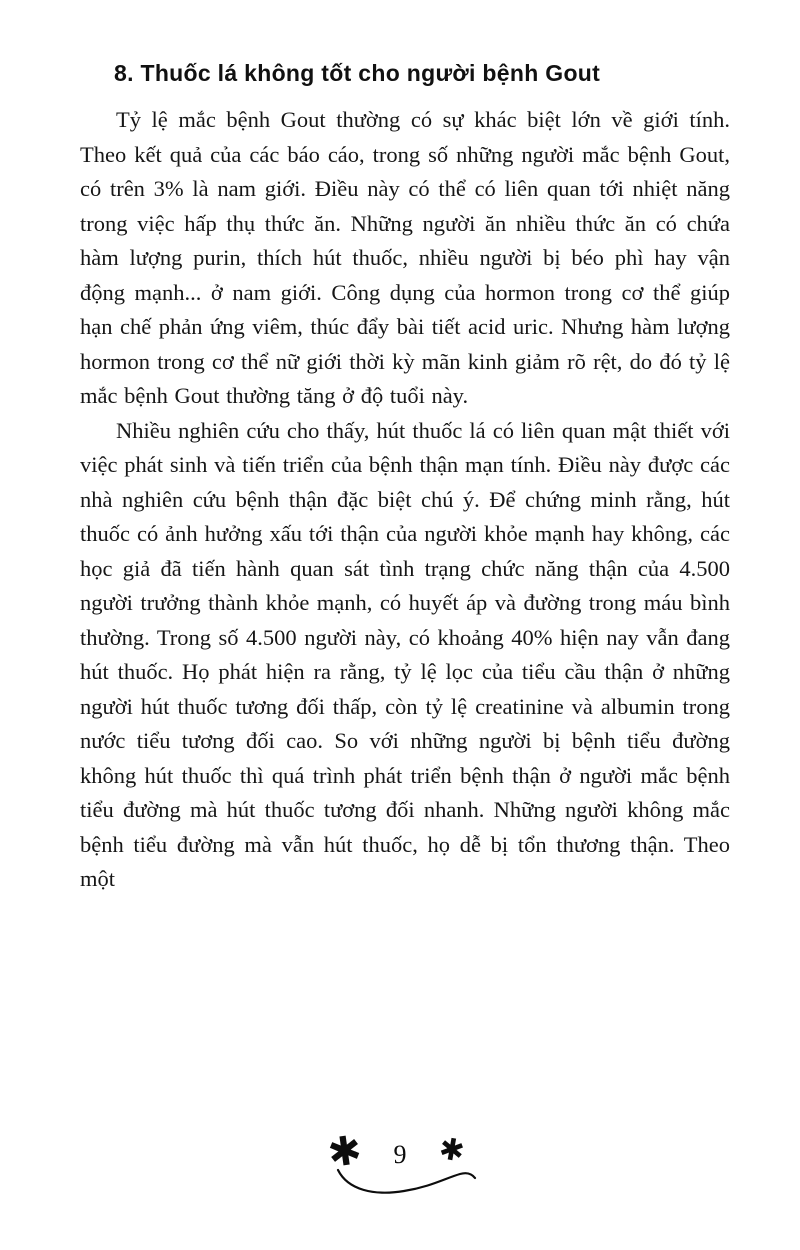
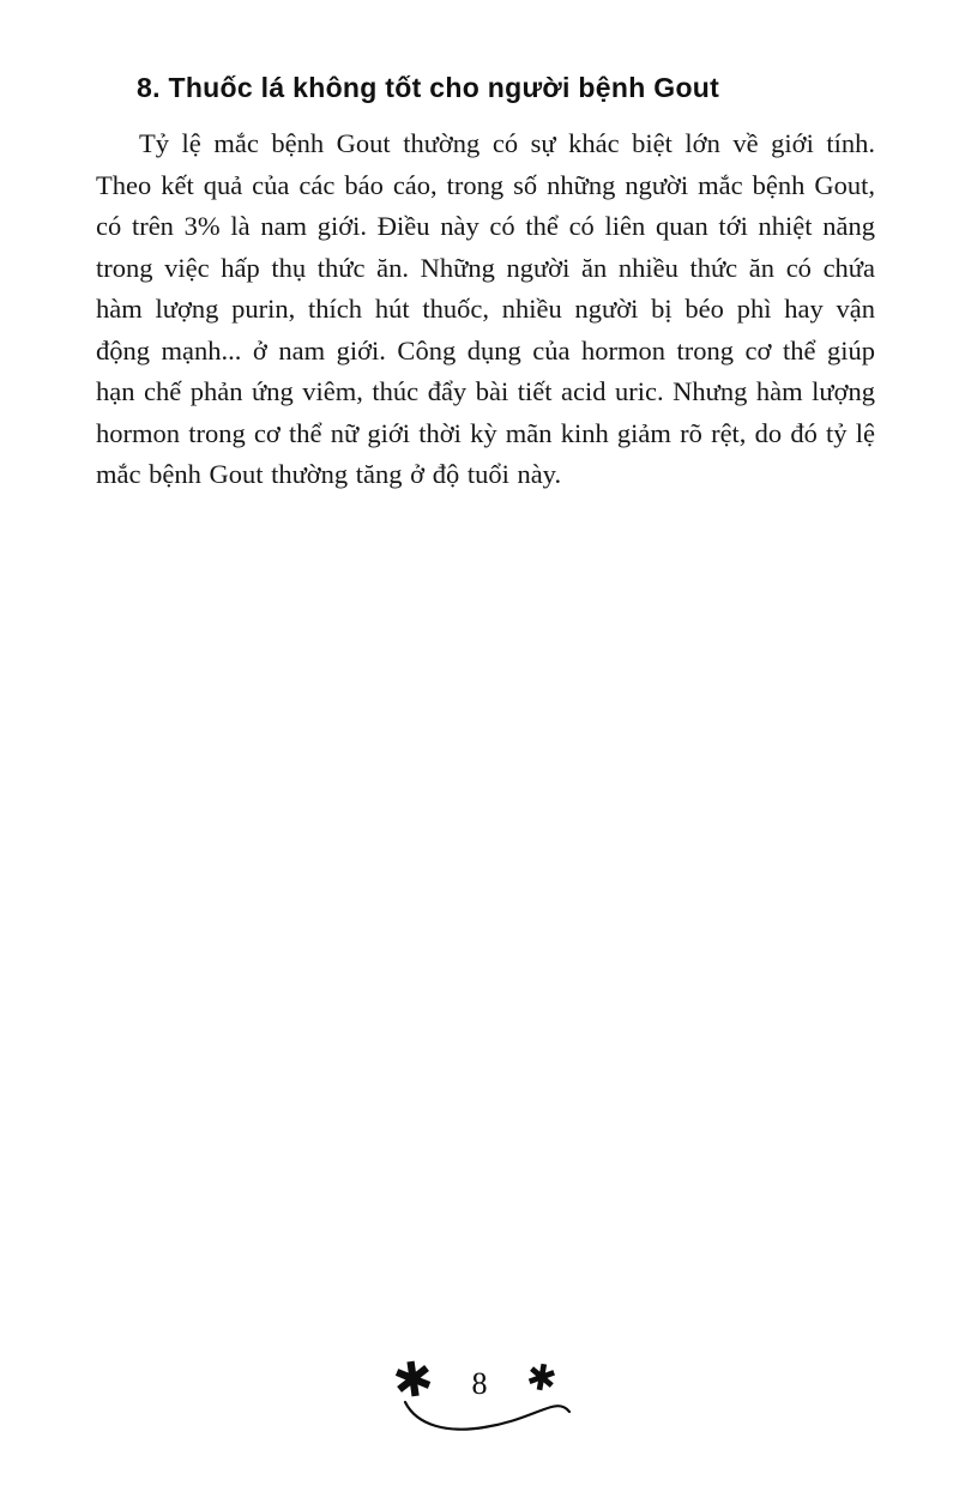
  8. Thuốc lá không tốt cho người bệnh Gout
  Tỷ lệ mắc bệnh Gout thường có sự khác biệt lớn về giới tính. Theo kết quả của các báo cáo, trong số những người mắc bệnh Gout, có trên 3% là nam giới. Điều này có thể có liên quan tới nhiệt năng trong việc hấp thụ thức ăn. Những người ăn nhiều thức ăn có chứa hàm lượng purin, thích hút thuốc, nhiều người bị béo phì hay vận động mạnh... ở nam giới. Công dụng của hormon trong cơ thể giúp hạn chế phản ứng viêm, thúc đẩy bài tiết acid uric. Nhưng hàm lượng hormon trong cơ thể nữ giới thời kỳ mãn kinh giảm rõ rệt, do đó tỷ lệ mắc bệnh Gout thường tăng ở độ tuổi này.
- Nhiều nghiên cứu cho thấy, hút thuốc lá có liên quan mật thiết với việc phát sinh và tiến triển của bệnh thận mạn tính. Điều này được các nhà nghiên cứu bệnh thận đặc biệt chú ý. Để chứng minh rằng, hút thuốc có ảnh hưởng xấu tới thận của người khỏe mạnh hay không, các học giả đã tiến hành quan sát tình trạng chức năng thận của 4.500 người trưởng thành khỏe mạnh, có huyết áp và đường trong máu bình thường. Trong số 4.500 người này, có khoảng 40% hiện nay vẫn đang hút thuốc. Họ phát hiện ra rằng, tỷ lệ lọc của tiểu cầu thận ở những người hút thuốc tương đối thấp, còn tỷ lệ creatinine và albumin trong nước tiểu tương đối cao. So với những người bị bệnh tiểu đường không hút thuốc thì quá trình phát triển bệnh thận ở người mắc bệnh tiểu đường mà hút thuốc tương đối nhanh. Những người không mắc bệnh tiểu đường mà vẫn hút thuốc, họ dễ bị tổn thương thận. Theo một
- 9
+ 8
